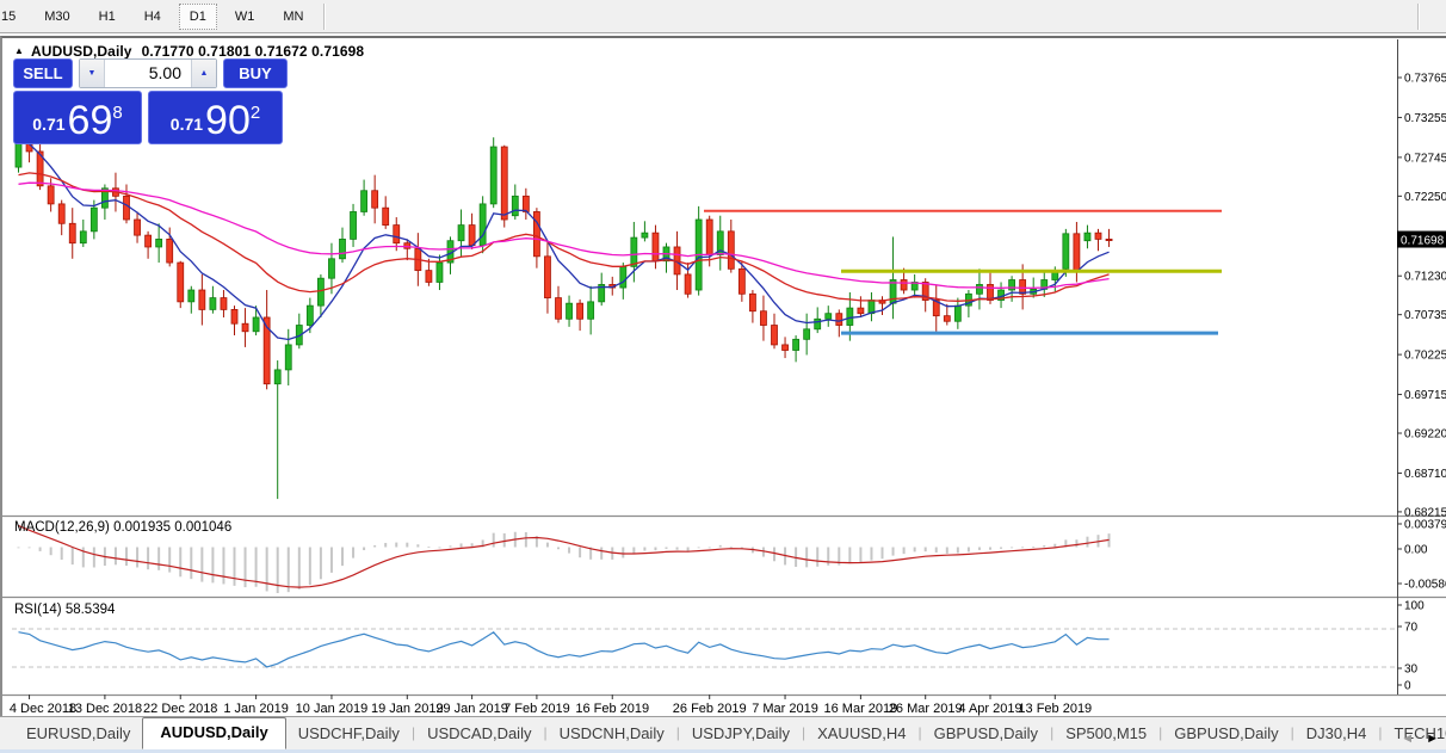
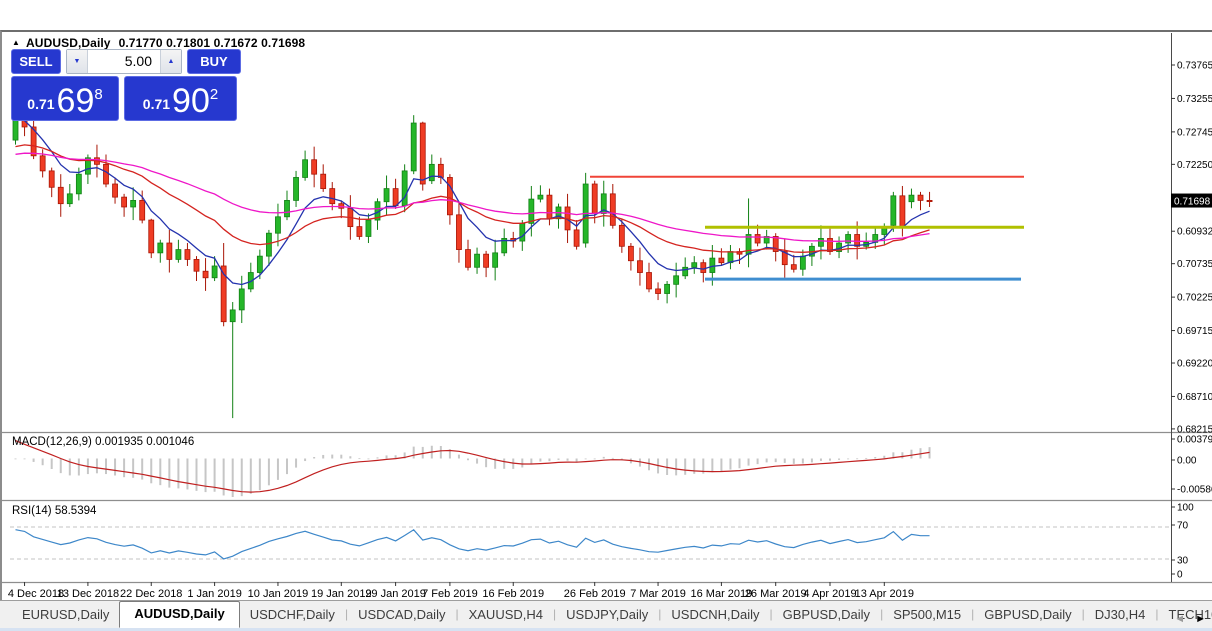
- 15
- M30
- H1
- H4
- D1
- W1
- MN
  0.73765
  0.73255
  0.72745
  0.72250
- 0.71230
+ 0.60932
  0.70735
  0.70225
  0.69715
  0.69220
  0.68710
  0.68215
  0.71698
  0.00379
  0.00
  -0.0058
  100
  70
  30
  0
  4 Dec 2018
  13 Dec 2018
  22 Dec 2018
  1 Jan 2019
  10 Jan 2019
  19 Jan 2019
  29 Jan 2019
  7 Feb 2019
  16 Feb 2019
  26 Feb 2019
  7 Mar 2019
  16 Mar 2019
  26 Mar 2019
  4 Apr 2019
- 13 Feb 2019
+ 13 Apr 2019
  ▲ AUDUSD,Daily 0.71770 0.71801 0.71672 0.71698
  SELL
  5.00
  BUY
  0.71
  69
  8
  0.71
  90
  2
  MACD(12,26,9) 0.001935 0.001046
  RSI(14) 58.5394
  EURUSD,Daily
  AUDUSD,Daily
  USDCHF,Daily
  |
  USDCAD,Daily
  |
- USDCNH,Daily
+ XAUUSD,H4
  |
  USDJPY,Daily
  |
- XAUUSD,H4
+ USDCNH,Daily
  |
  GBPUSD,Daily
  |
  SP500,M15
  |
  GBPUSD,Daily
  |
  DJ30,H4
  |
  ◄
  ►
